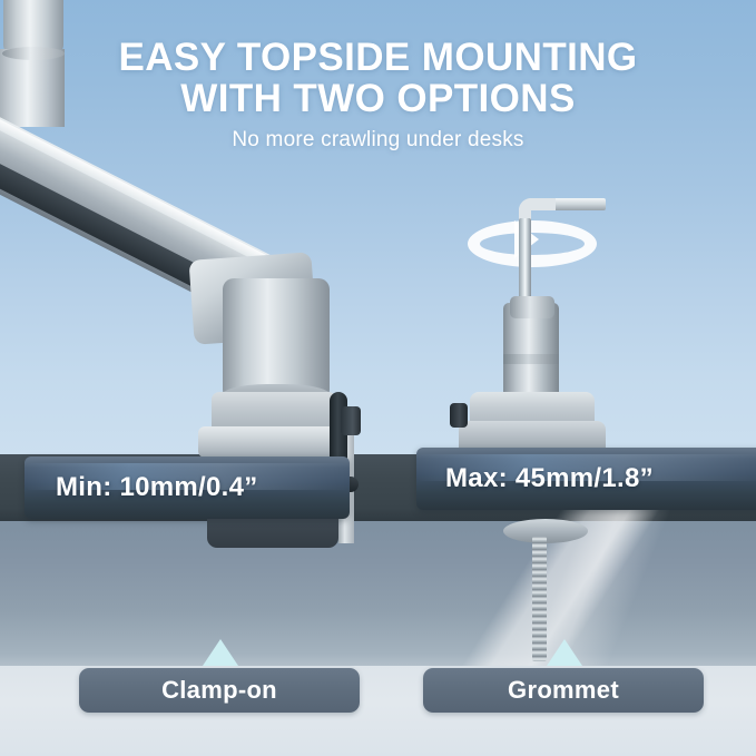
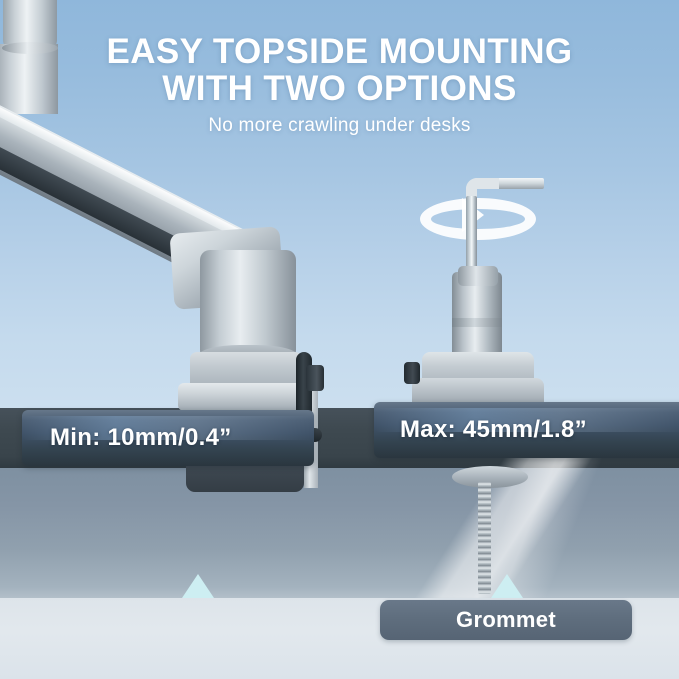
  EASY TOPSIDE MOUNTING
  WITH TWO OPTIONS
  No more crawling under desks
  Min: 10mm/0.4”
  Max: 45mm/1.8”
- Clamp-on
  Grommet
